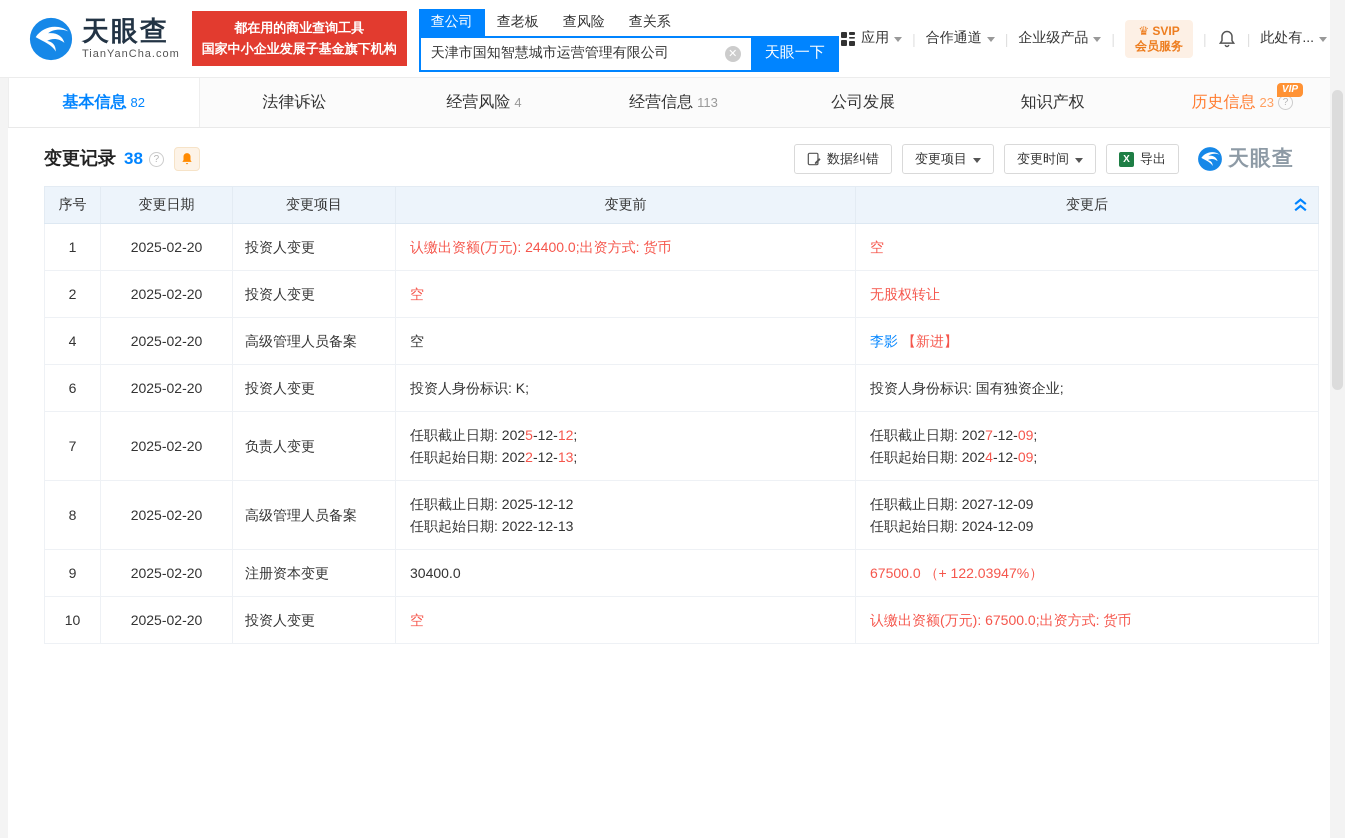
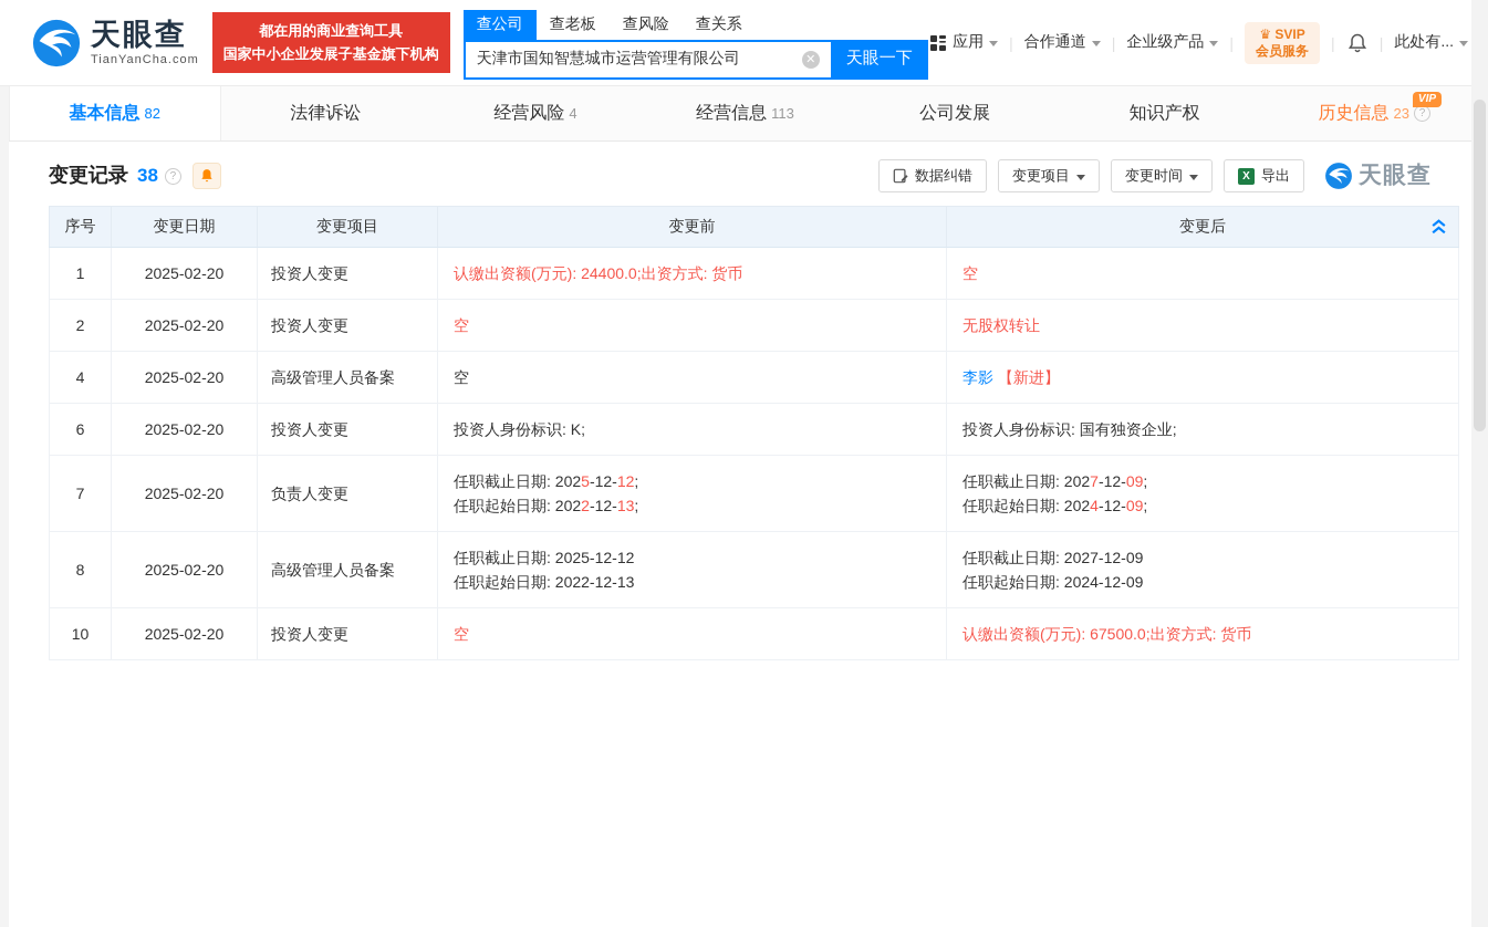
  天眼查
  TianYanCha.com
  都在用的商业查询工具
  国家中小企业发展子基金旗下机构
  查公司
  查老板
  查风险
  查关系
  天津市国知智慧城市运营管理有限公司
  ✕
  天眼一下
  应用
  合作通道
  |
  企业级产品
  |
  ♛ SVIP
  会员服务
  |
  |
  此处有...
  基本信息
  82
  法律诉讼
  经营风险
  4
  经营信息
  113
  公司发展
  知识产权
  VIP
  历史信息
  23
  ?
  变更记录
  38
  ?
  数据纠错
  变更项目
  变更时间
  X
  导出
  天眼查
  序号	变更日期	变更项目	变更前	变更后
  1	2025-02-20	投资人变更	认缴出资额(万元): 24400.0;出资方式: 货币	空
  2	2025-02-20	投资人变更	空	无股权转让
  4	2025-02-20	高级管理人员备案	空	李影 【新进】
  6	2025-02-20	投资人变更	投资人身份标识: K;	投资人身份标识: 国有独资企业;
  7	2025-02-20	负责人变更	任职截止日期: 2025-12-12;任职起始日期: 2022-12-13;	任职截止日期: 2027-12-09;任职起始日期: 2024-12-09;
  8	2025-02-20	高级管理人员备案	任职截止日期: 2025-12-12任职起始日期: 2022-12-13	任职截止日期: 2027-12-09任职起始日期: 2024-12-09
- 9	2025-02-20	注册资本变更	30400.0	67500.0 （+ 122.03947%）
  10	2025-02-20	投资人变更	空	认缴出资额(万元): 67500.0;出资方式: 货币
